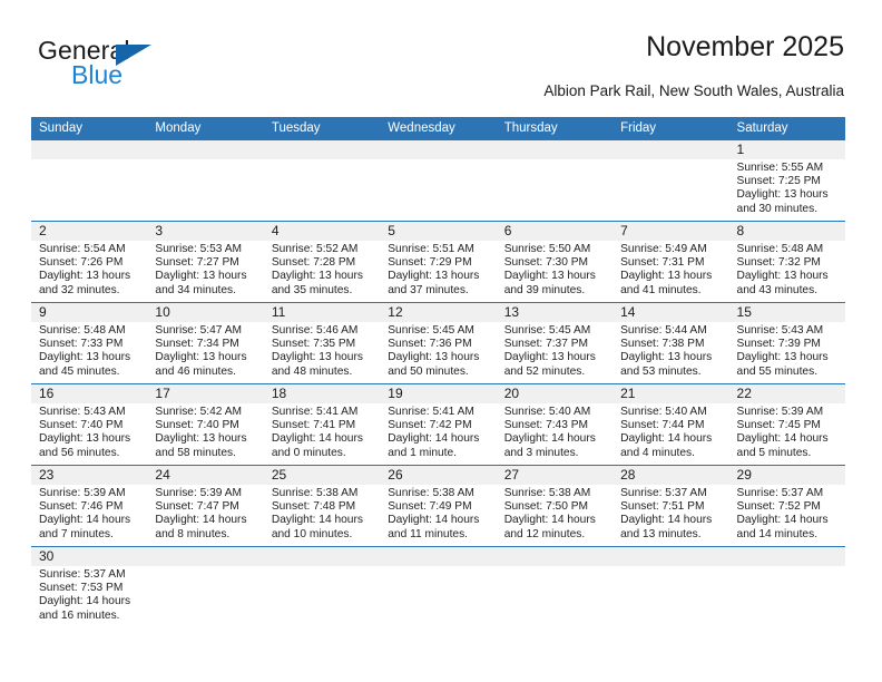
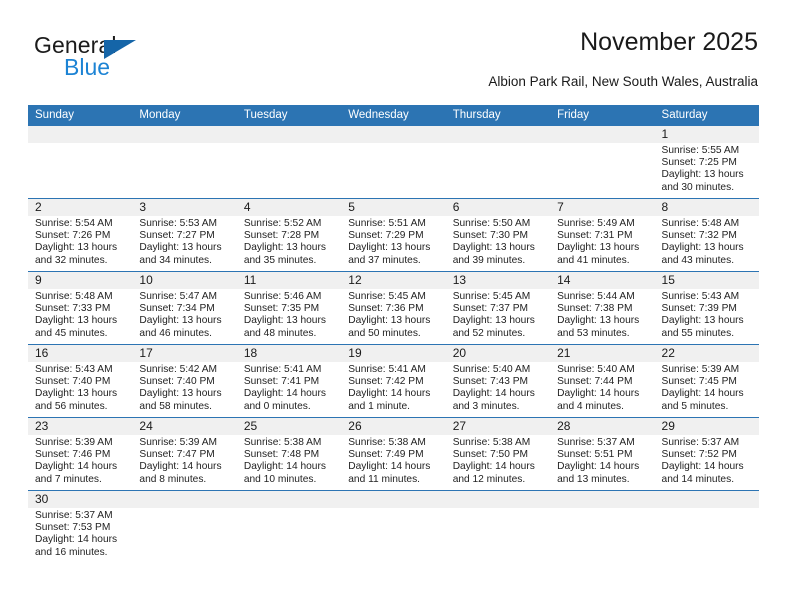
  General
  Blue
  November 2025
  Albion Park Rail, New South Wales, Australia
  Sunday
  Monday
  Tuesday
  Wednesday
  Thursday
  Friday
  Saturday
  1
  Sunrise: 5:55 AM
  Sunset: 7:25 PM
  Daylight: 13 hours
  and 30 minutes.
  2
  Sunrise: 5:54 AM
  Sunset: 7:26 PM
  Daylight: 13 hours
  and 32 minutes.
  3
  Sunrise: 5:53 AM
  Sunset: 7:27 PM
  Daylight: 13 hours
  and 34 minutes.
  4
  Sunrise: 5:52 AM
  Sunset: 7:28 PM
  Daylight: 13 hours
  and 35 minutes.
  5
  Sunrise: 5:51 AM
  Sunset: 7:29 PM
  Daylight: 13 hours
  and 37 minutes.
  6
  Sunrise: 5:50 AM
  Sunset: 7:30 PM
  Daylight: 13 hours
  and 39 minutes.
  7
  Sunrise: 5:49 AM
  Sunset: 7:31 PM
  Daylight: 13 hours
  and 41 minutes.
  8
  Sunrise: 5:48 AM
  Sunset: 7:32 PM
  Daylight: 13 hours
  and 43 minutes.
  9
  Sunrise: 5:48 AM
  Sunset: 7:33 PM
  Daylight: 13 hours
  and 45 minutes.
  10
  Sunrise: 5:47 AM
  Sunset: 7:34 PM
  Daylight: 13 hours
  and 46 minutes.
  11
  Sunrise: 5:46 AM
  Sunset: 7:35 PM
  Daylight: 13 hours
  and 48 minutes.
  12
  Sunrise: 5:45 AM
  Sunset: 7:36 PM
  Daylight: 13 hours
  and 50 minutes.
  13
  Sunrise: 5:45 AM
  Sunset: 7:37 PM
  Daylight: 13 hours
  and 52 minutes.
  14
  Sunrise: 5:44 AM
  Sunset: 7:38 PM
  Daylight: 13 hours
  and 53 minutes.
  15
  Sunrise: 5:43 AM
  Sunset: 7:39 PM
  Daylight: 13 hours
  and 55 minutes.
  16
  Sunrise: 5:43 AM
  Sunset: 7:40 PM
  Daylight: 13 hours
  and 56 minutes.
  17
  Sunrise: 5:42 AM
  Sunset: 7:40 PM
  Daylight: 13 hours
  and 58 minutes.
  18
  Sunrise: 5:41 AM
  Sunset: 7:41 PM
  Daylight: 14 hours
  and 0 minutes.
  19
  Sunrise: 5:41 AM
  Sunset: 7:42 PM
  Daylight: 14 hours
  and 1 minute.
  20
  Sunrise: 5:40 AM
  Sunset: 7:43 PM
  Daylight: 14 hours
  and 3 minutes.
  21
  Sunrise: 5:40 AM
  Sunset: 7:44 PM
  Daylight: 14 hours
  and 4 minutes.
  22
  Sunrise: 5:39 AM
  Sunset: 7:45 PM
  Daylight: 14 hours
  and 5 minutes.
  23
  Sunrise: 5:39 AM
  Sunset: 7:46 PM
  Daylight: 14 hours
  and 7 minutes.
  24
  Sunrise: 5:39 AM
  Sunset: 7:47 PM
  Daylight: 14 hours
  and 8 minutes.
  25
  Sunrise: 5:38 AM
  Sunset: 7:48 PM
  Daylight: 14 hours
  and 10 minutes.
  26
  Sunrise: 5:38 AM
  Sunset: 7:49 PM
  Daylight: 14 hours
  and 11 minutes.
  27
  Sunrise: 5:38 AM
  Sunset: 7:50 PM
  Daylight: 14 hours
  and 12 minutes.
  28
  Sunrise: 5:37 AM
- Sunset: 7:51 PM
+ Sunset: 5:51 PM
  Daylight: 14 hours
  and 13 minutes.
  29
  Sunrise: 5:37 AM
  Sunset: 7:52 PM
  Daylight: 14 hours
  and 14 minutes.
  30
  Sunrise: 5:37 AM
  Sunset: 7:53 PM
  Daylight: 14 hours
  and 16 minutes.
